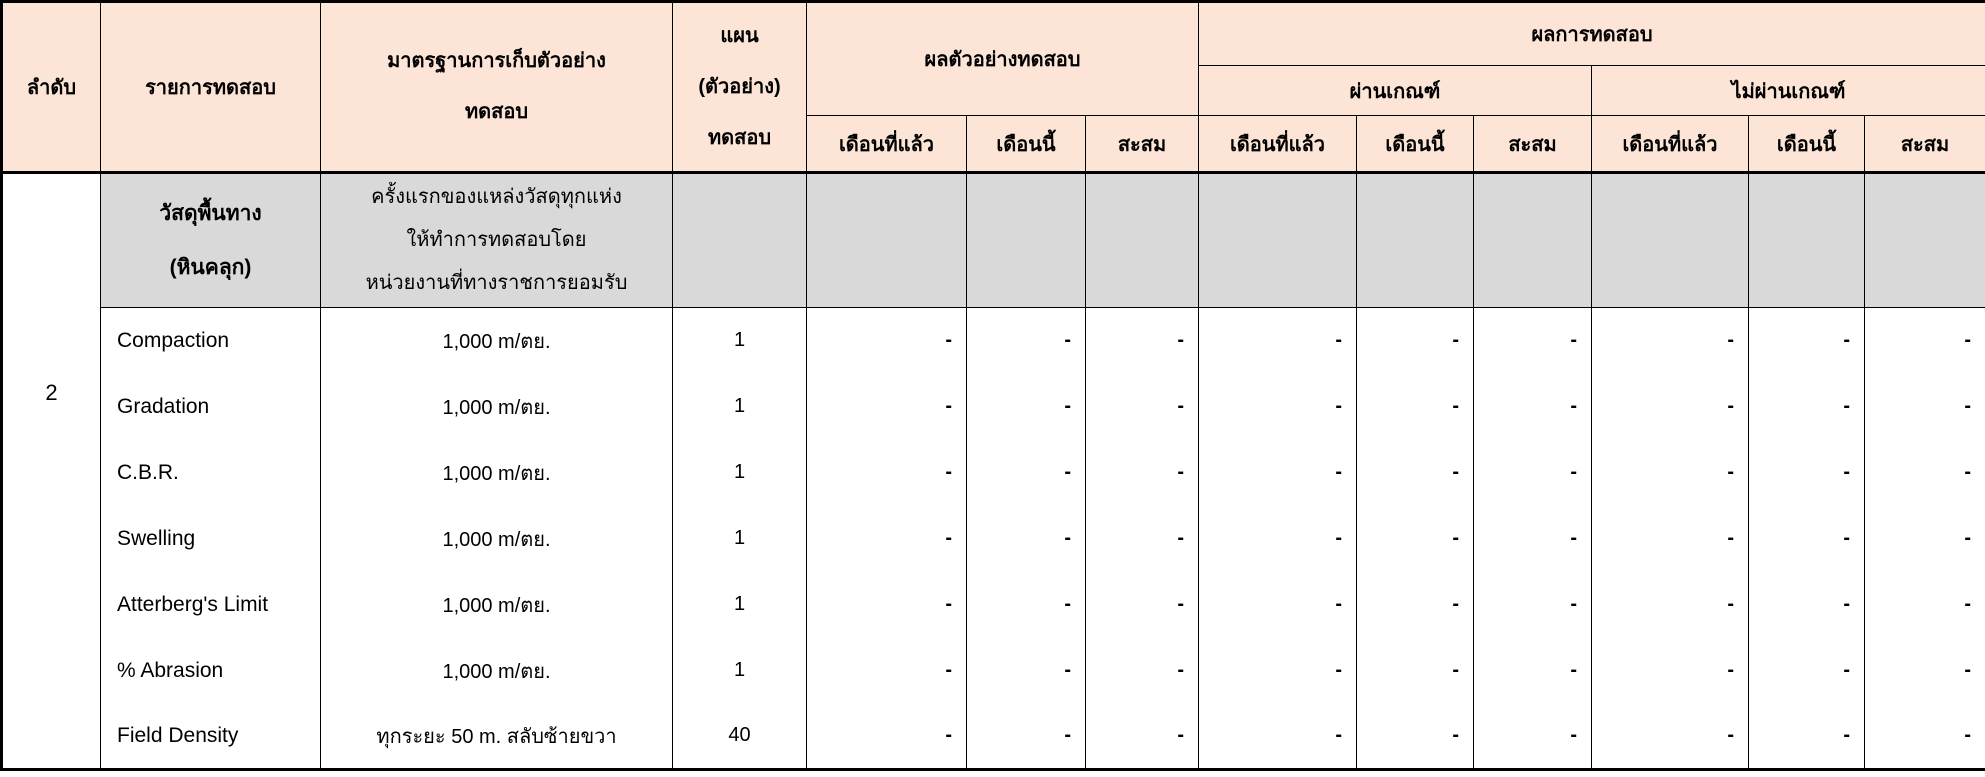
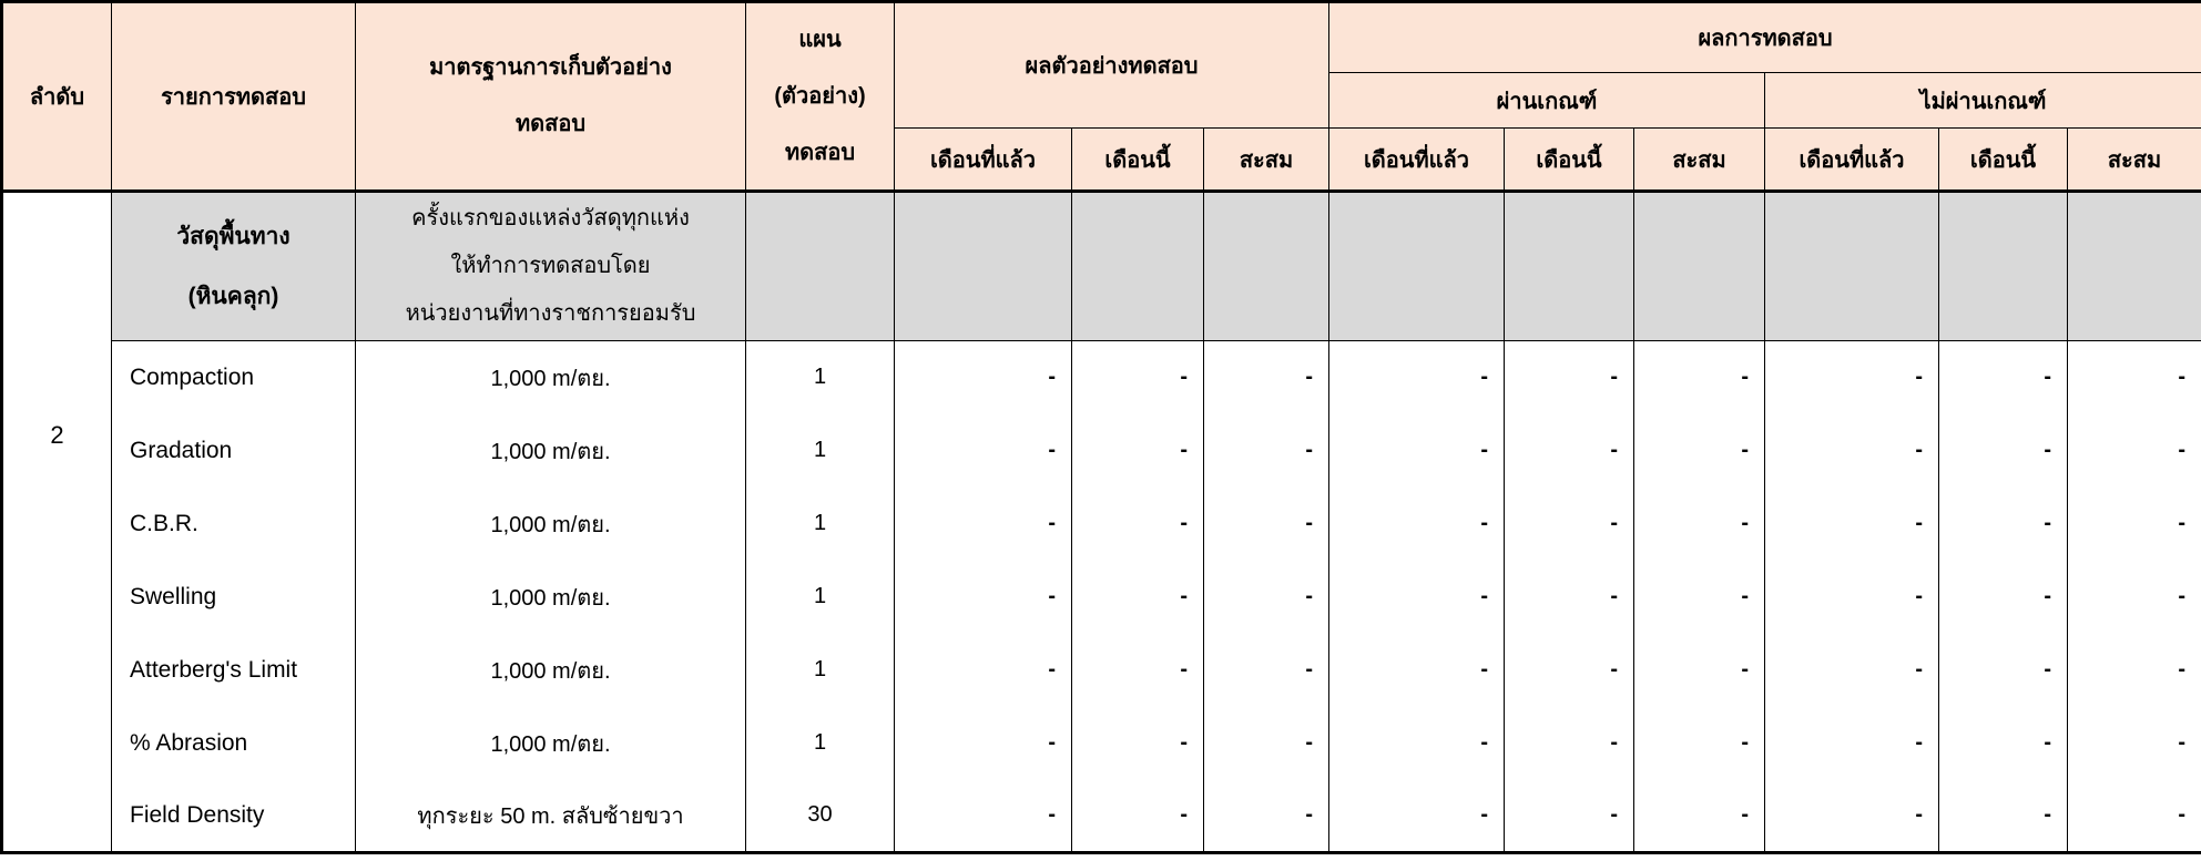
  ลำดับ	รายการทดสอบ	มาตรฐานการเก็บตัวอย่าง ทดสอบ	แผน (ตัวอย่าง) ทดสอบ	ผลตัวอย่างทดสอบ	ผลการทดสอบ
  ผ่านเกณฑ์	ไม่ผ่านเกณฑ์
  เดือนที่แล้ว	เดือนนี้	สะสม	เดือนที่แล้ว	เดือนนี้	สะสม	เดือนที่แล้ว	เดือนนี้	สะสม
  2	วัสดุพื้นทาง (หินคลุก)	ครั้งแรกของแหล่งวัสดุทุกแห่ง ให้ทำการทดสอบโดย หน่วยงานที่ทางราชการยอมรับ
  Compaction	1,000 m/ตย.	1	-	-	-	-	-	-	-	-	-
  Gradation	1,000 m/ตย.	1	-	-	-	-	-	-	-	-	-
  C.B.R.	1,000 m/ตย.	1	-	-	-	-	-	-	-	-	-
  Swelling	1,000 m/ตย.	1	-	-	-	-	-	-	-	-	-
  Atterberg's Limit	1,000 m/ตย.	1	-	-	-	-	-	-	-	-	-
  % Abrasion	1,000 m/ตย.	1	-	-	-	-	-	-	-	-	-
- Field Density	ทุกระยะ 50 m. สลับซ้ายขวา	40	-	-	-	-	-	-	-	-	-
+ Field Density	ทุกระยะ 50 m. สลับซ้ายขวา	30	-	-	-	-	-	-	-	-	-
